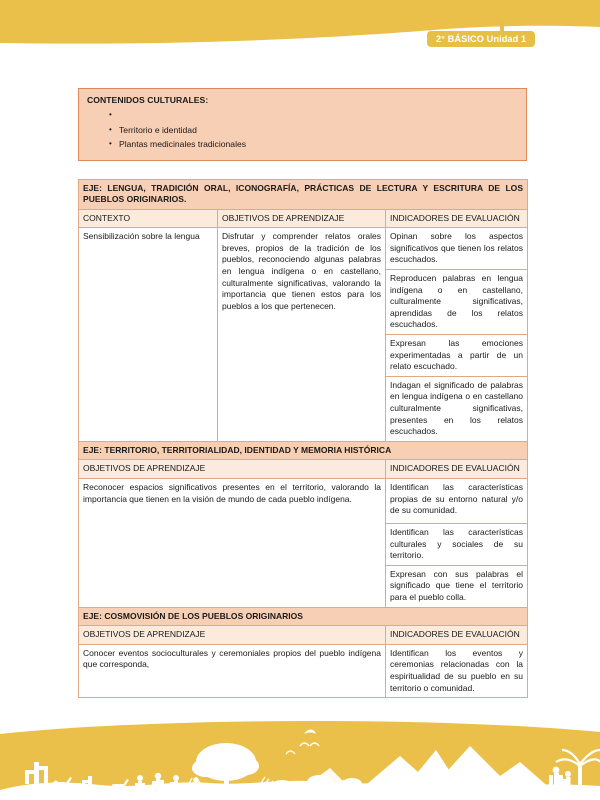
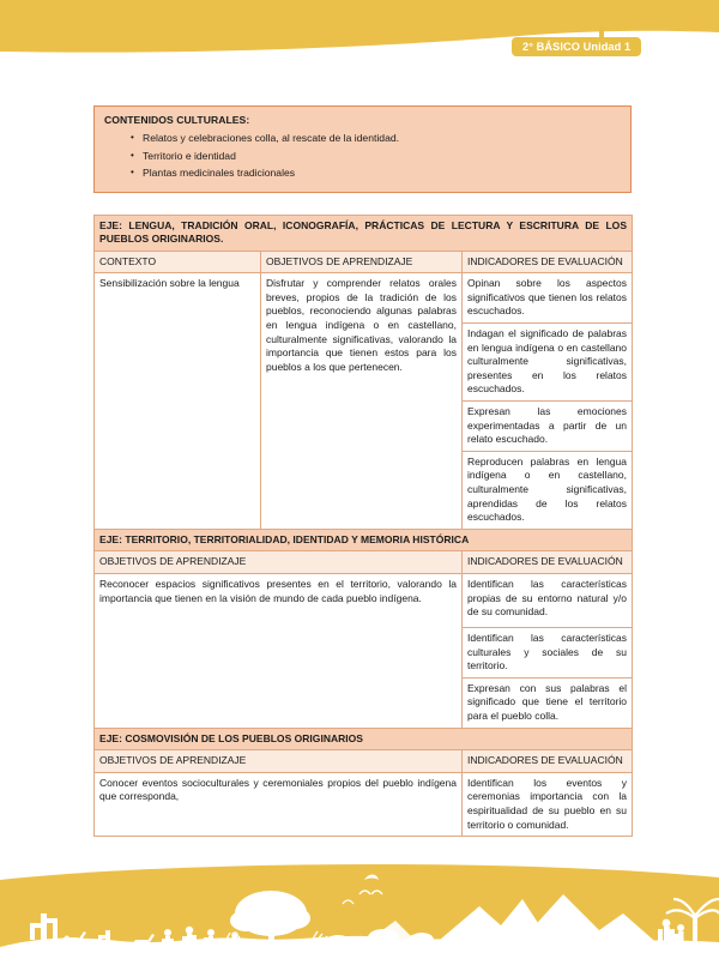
  2° BÁSICO Unidad 1
  CONTENIDOS CULTURALES:
  •
+ Relatos y celebraciones colla, al rescate de la identidad.
  •
  Territorio e identidad
  •
  Plantas medicinales tradicionales
  EJE: LENGUA, TRADICIÓN ORAL, ICONOGRAFÍA, PRÁCTICAS DE LECTURA Y ESCRITURA DE LOS PUEBLOS ORIGINARIOS.
  CONTEXTO	OBJETIVOS DE APRENDIZAJE	INDICADORES DE EVALUACIÓN
  Sensibilización sobre la lengua	Disfrutar y comprender relatos orales breves, propios de la tradición de los pueblos, reconociendo algunas palabras en lengua indígena o en castellano, culturalmente significativas, valorando la importancia que tienen estos para los pueblos a los que pertenecen.	Opinan sobre los aspectos significativos que tienen los relatos escuchados.
- Reproducen palabras en lengua indígena o en castellano, culturalmente significativas, aprendidas de los relatos escuchados.
+ Indagan el significado de palabras en lengua indígena o en castellano culturalmente significativas, presentes en los relatos escuchados.
  Expresan las emociones experimentadas a partir de un relato escuchado.
- Indagan el significado de palabras en lengua indígena o en castellano culturalmente significativas, presentes en los relatos escuchados.
+ Reproducen palabras en lengua indígena o en castellano, culturalmente significativas, aprendidas de los relatos escuchados.
  EJE: TERRITORIO, TERRITORIALIDAD, IDENTIDAD Y MEMORIA HISTÓRICA
  OBJETIVOS DE APRENDIZAJE	INDICADORES DE EVALUACIÓN
  Reconocer espacios significativos presentes en el territorio, valorando la importancia que tienen en la visión de mundo de cada pueblo indígena.	Identifican las características propias de su entorno natural y/o de su comunidad.
  Identifican las características culturales y sociales de su territorio.
  Expresan con sus palabras el significado que tiene el territorio para el pueblo colla.
  EJE: COSMOVISIÓN DE LOS PUEBLOS ORIGINARIOS
  OBJETIVOS DE APRENDIZAJE	INDICADORES DE EVALUACIÓN
- Conocer eventos socioculturales y ceremoniales propios del pueblo indígena que corresponda,	Identifican los eventos y ceremonias relacionadas con la espiritualidad de su pueblo en su territorio o comunidad.
+ Conocer eventos socioculturales y ceremoniales propios del pueblo indígena que corresponda,	Identifican los eventos y ceremonias importancia con la espiritualidad de su pueblo en su territorio o comunidad.
